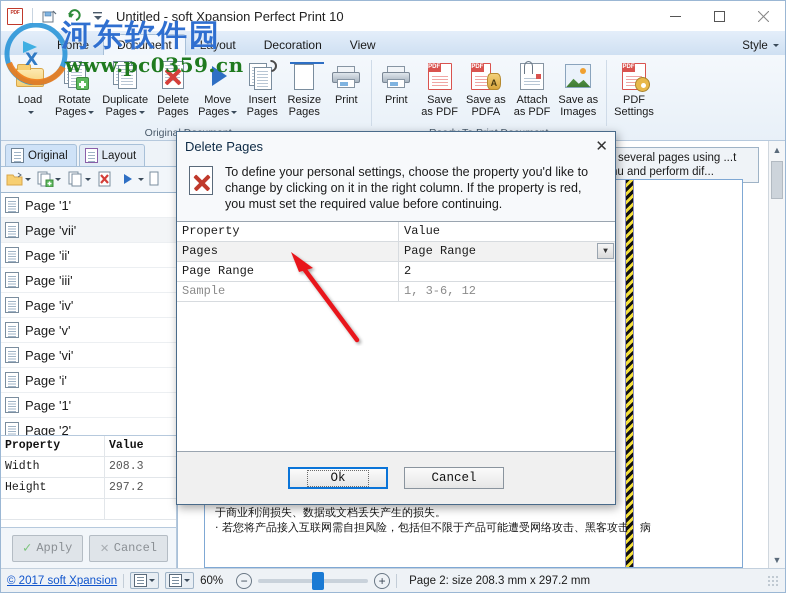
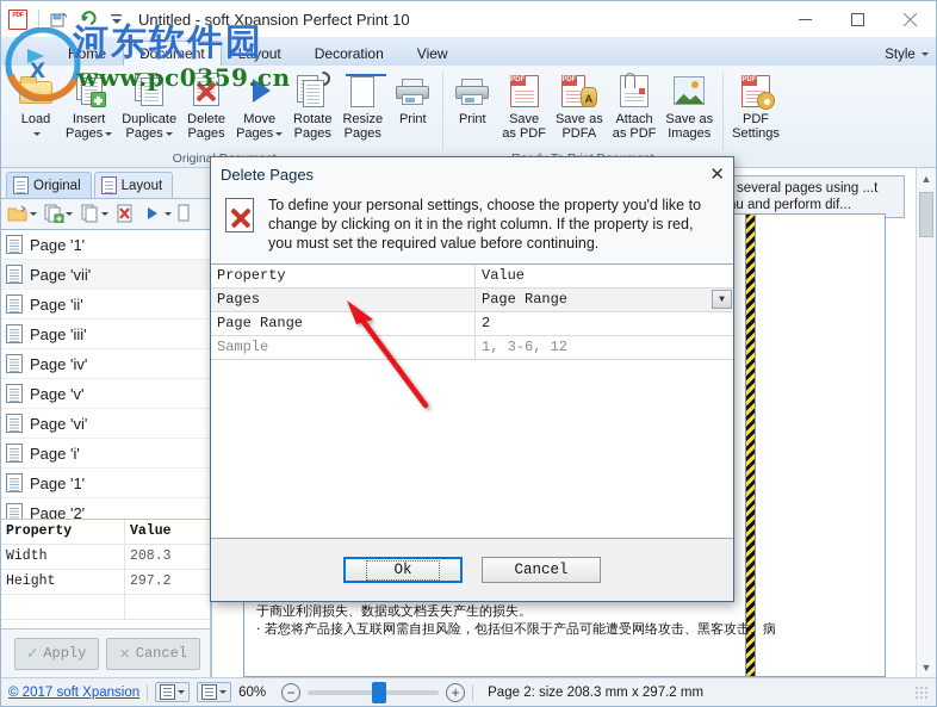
  Untitled - soft Xpansion Perfect Print 10
  Home
  Document
  Layout
  Decoration
  View
  Style
  Load
- Rotate
+ Insert
  Pages
  Duplicate
  Pages
  Delete
  Pages
  Move
  Pages
- Insert
+ Rotate
  Pages
  Resize
  Pages
  Print
  Print
  Save
  as PDF
  A
  Save as
  PDFA
  Attach
  as PDF
  Save as
  Images
  PDF
  Settings
  Original
  Layout
  Page '1'
  Page 'vii'
  Page 'ii'
  Page 'iii'
  Page 'iv'
  Page 'v'
  Page 'vi'
  Page 'i'
  Page '1'
  Page '2'
  Property
  Value
  Width
  208.3
  Height
  297.2
  ✓
  Apply
  ✕
  Cancel
  several pages using ...t u and perform dif...
  于商业利润损失、数据或文档丢失产生的损失。
  · 若您将产品接入互联网需自担风险，包括但不限于产品可能遭受网络攻击、黑客攻击、病
  ▲
  ▼
  © 2017 soft Xpansion
  60%
  −
  +
  Page 2: size 208.3 mm x 297.2 mm
  Delete Pages
  ✕
  To define your personal settings, choose the property you'd like to change by clicking on it in the right column. If the property is red, you must set the required value before continuing.
  Property
  Value
  Pages
  Page Range
  ▼
  Page Range
  2
  Sample
  1, 3-6, 12
  Ok
  Cancel
  X
  河东软件园
  www.pc0359.cn
